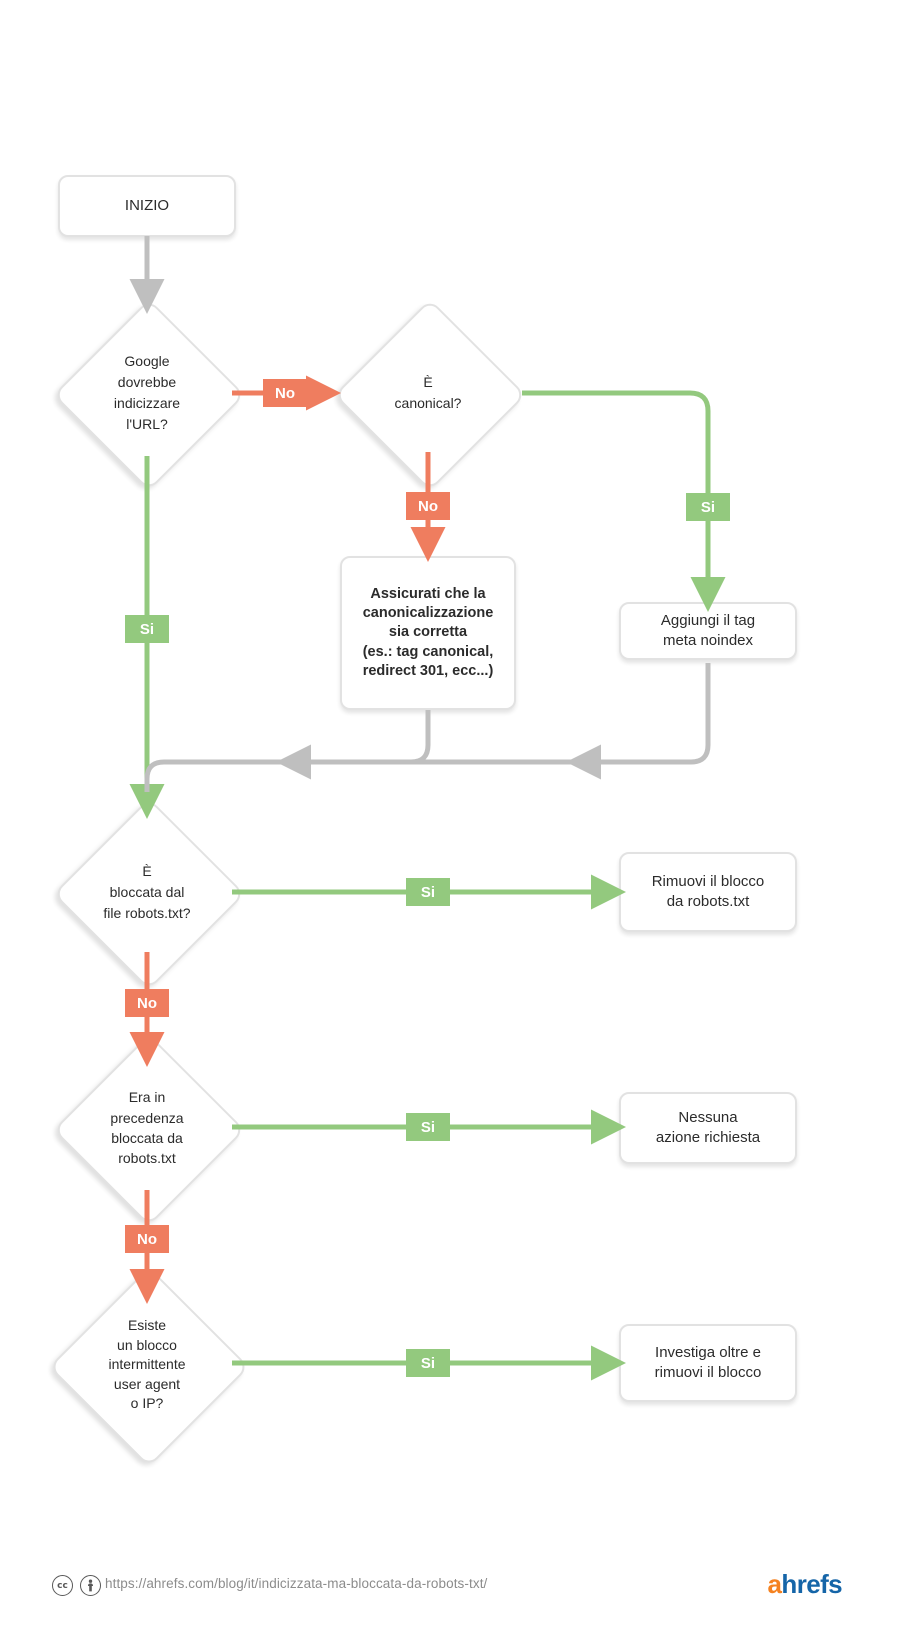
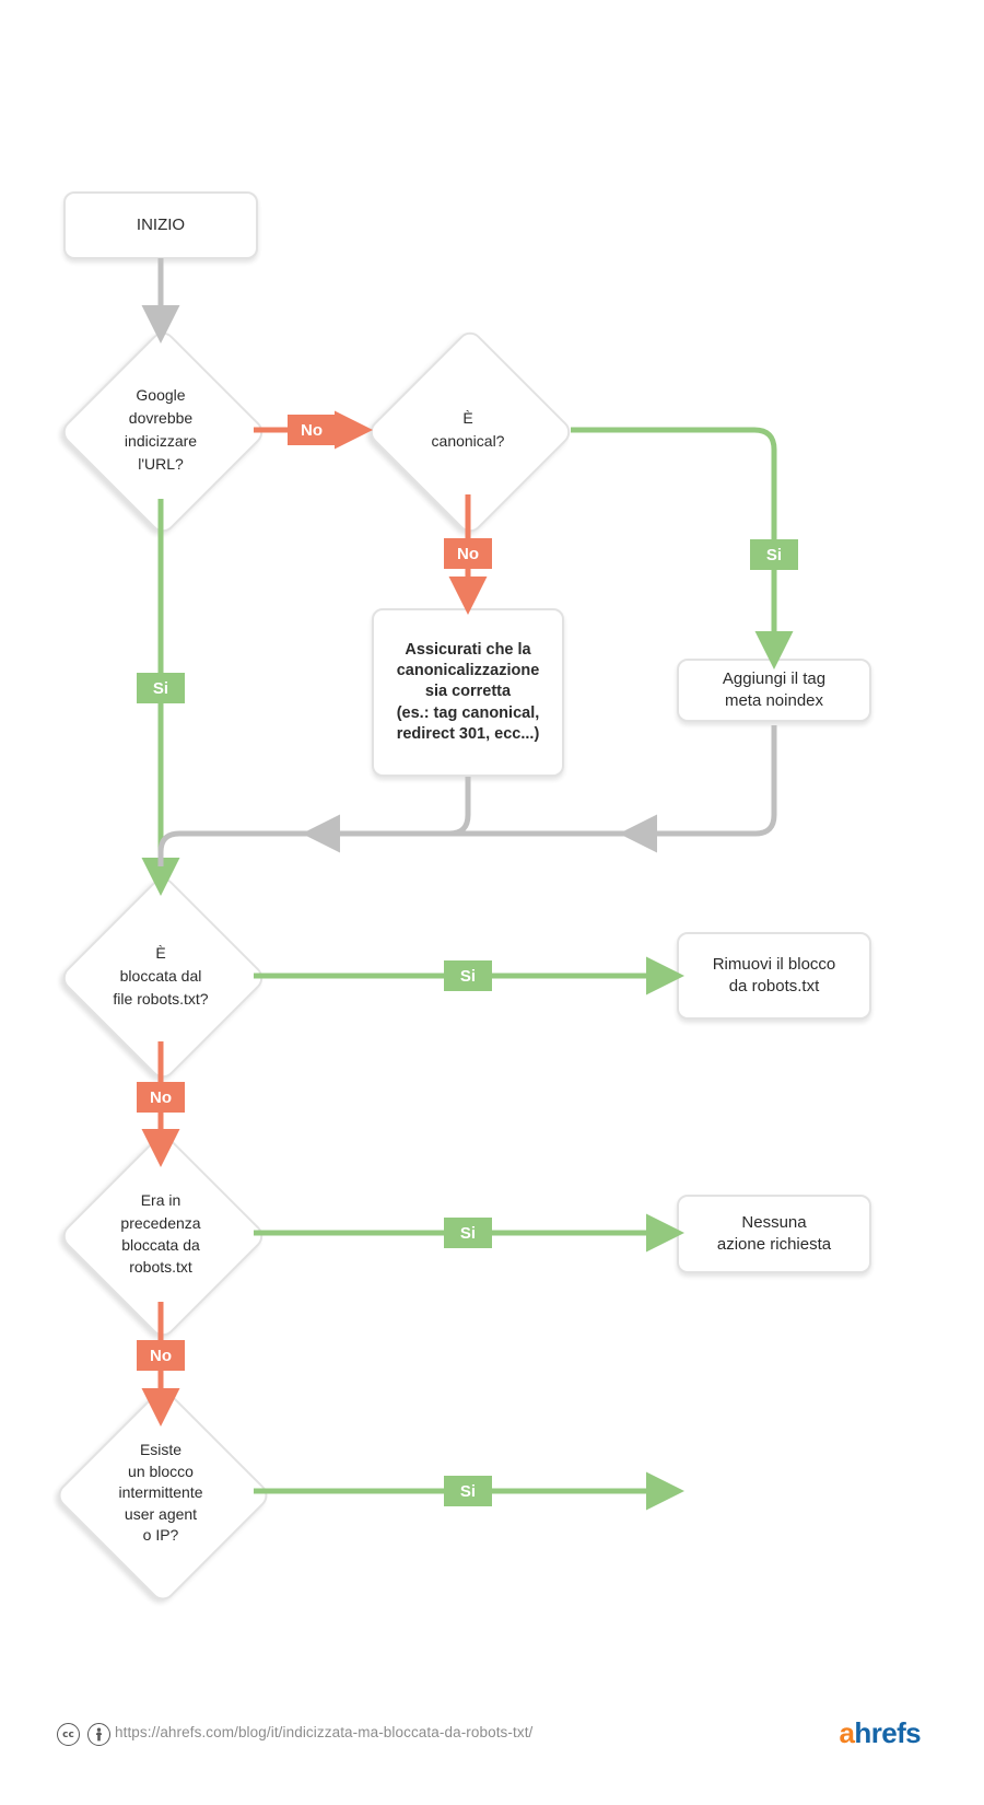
  INIZIO
  Google
  dovrebbe
  indicizzare
  l'URL?
  È
  canonical?
  Assicurati che la
  canonicalizzazione
  sia corretta
  (es.: tag canonical,
  redirect 301, ecc...)
  Aggiungi il tag
  meta noindex
  È
  bloccata dal
  file robots.txt?
  Rimuovi il blocco
  da robots.txt
  Era in
  precedenza
  bloccata da
  robots.txt
  Nessuna
  azione richiesta
  Esiste
  un blocco
  intermittente
  user agent
  o IP?
- Investiga oltre e
- rimuovi il blocco
  No
  Si
  No
  Si
  Si
  No
  Si
  No
  Si
  cc
  https://ahrefs.com/blog/it/indicizzata-ma-bloccata-da-robots-txt/
  ahrefs
